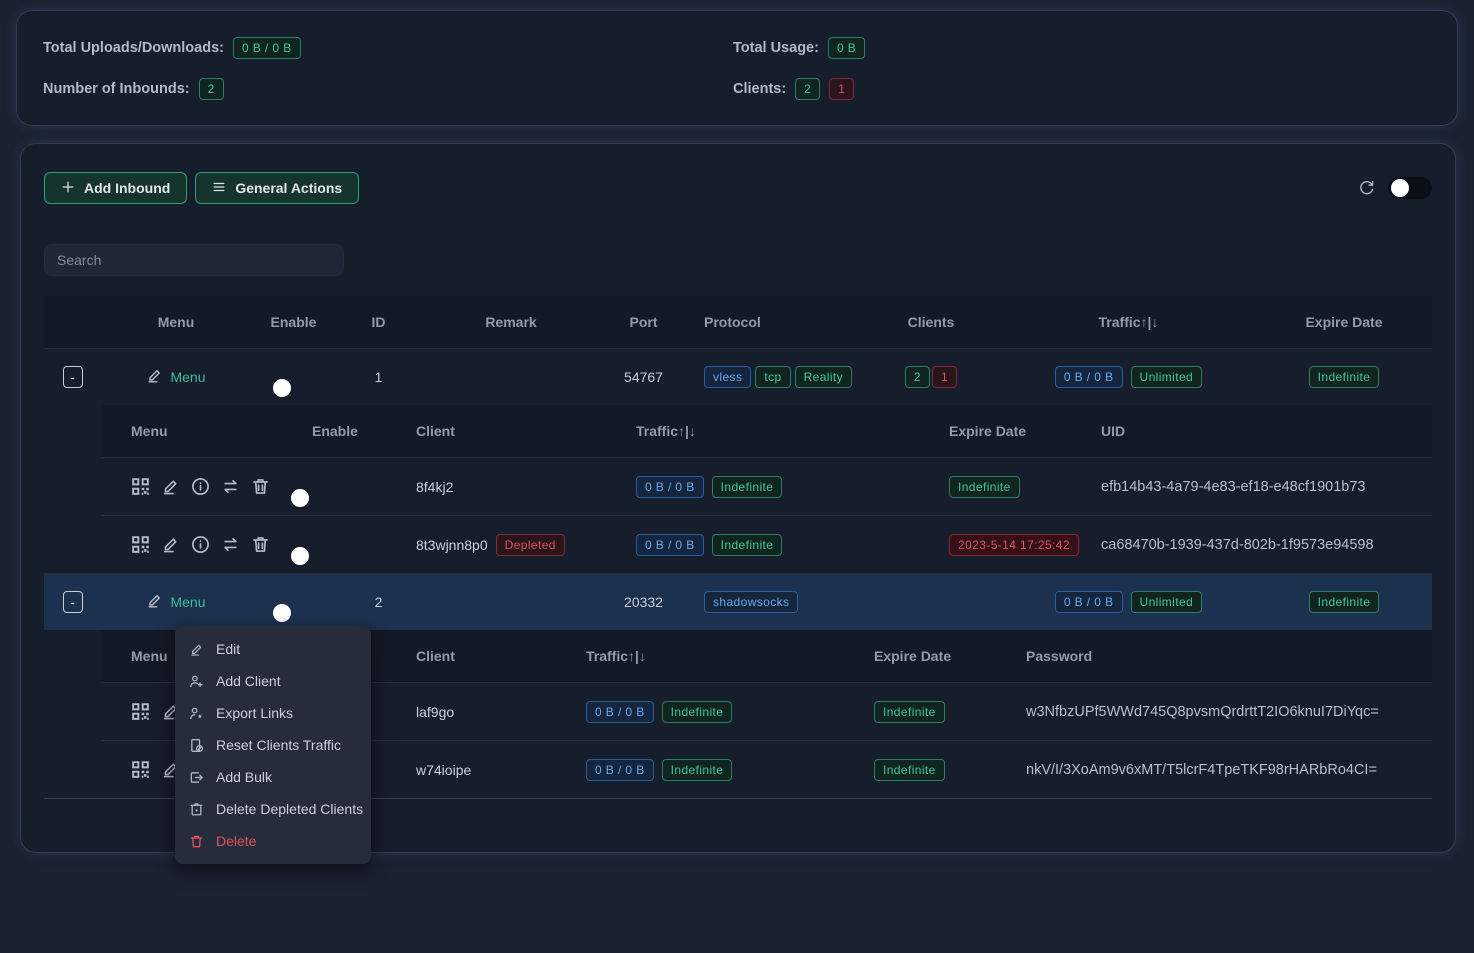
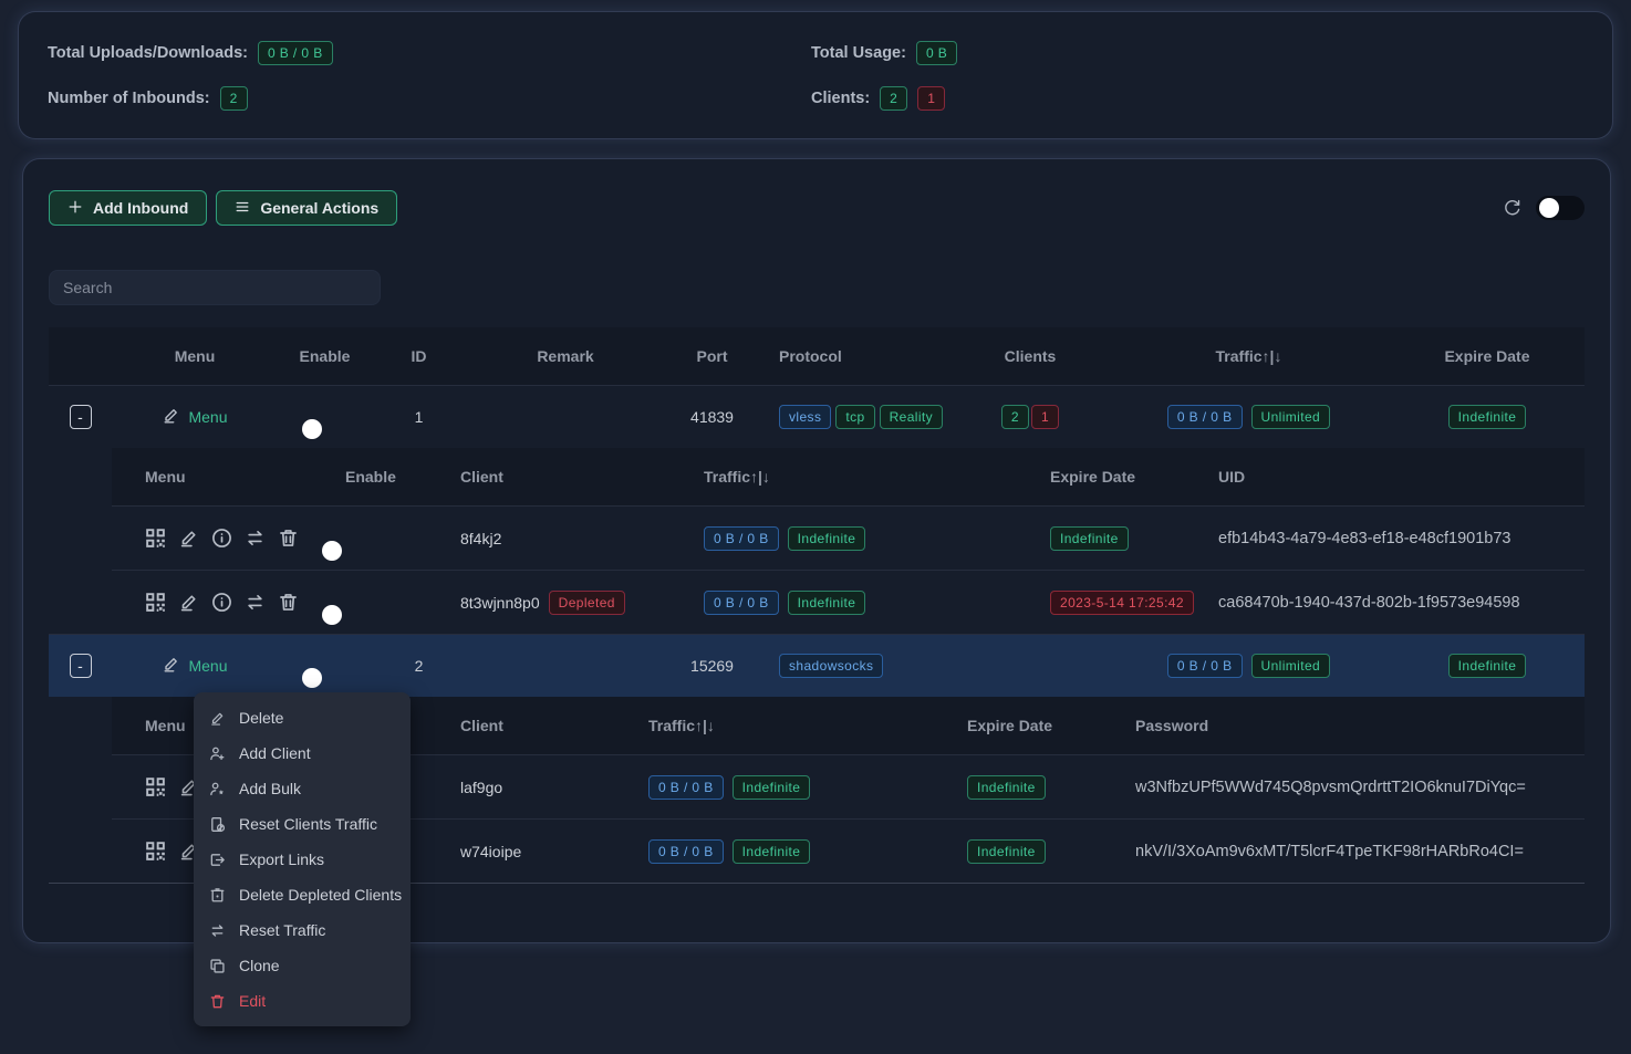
  Total Uploads/Downloads:
  0 B / 0 B
  Total Usage:
  0 B
  Number of Inbounds:
  2
  Clients:
  2
  1
  Add Inbound
  General Actions
  Search
  Menu
  Enable
  ID
  Remark
  Port
  Protocol
  Clients
  Traffic↑|↓
  Expire Date
  -
  Menu
  1
- 54767
+ 41839
  vless
  tcp
  Reality
  2
  1
  0 B / 0 B
  Unlimited
  Indefinite
  Menu
  Enable
  Client
  Traffic↑|↓
  Expire Date
  UID
  8f4kj2
  0 B / 0 B
  Indefinite
  Indefinite
  efb14b43-4a79-4e83-ef18-e48cf1901b73
  8t3wjnn8p0
  Depleted
  0 B / 0 B
  Indefinite
  2023-5-14 17:25:42
- ca68470b-1939-437d-802b-1f9573e94598
+ ca68470b-1940-437d-802b-1f9573e94598
  -
  Menu
  2
- 20332
+ 15269
  shadowsocks
  0 B / 0 B
  Unlimited
  Indefinite
  Menu
  Client
  Traffic↑|↓
  Expire Date
  Password
  laf9go
  0 B / 0 B
  Indefinite
  Indefinite
  w3NfbzUPf5WWd745Q8pvsmQrdrttT2IO6knuI7DiYqc=
  w74ioipe
  0 B / 0 B
  Indefinite
  Indefinite
  nkV/I/3XoAm9v6xMT/T5lcrF4TpeTKF98rHARbRo4CI=
- Edit
+ Delete
  Add Client
- Export Links
+ Add Bulk
  Reset Clients Traffic
- Add Bulk
+ Export Links
  Delete Depleted Clients
+ Reset Traffic
+ Clone
- Delete
+ Edit
